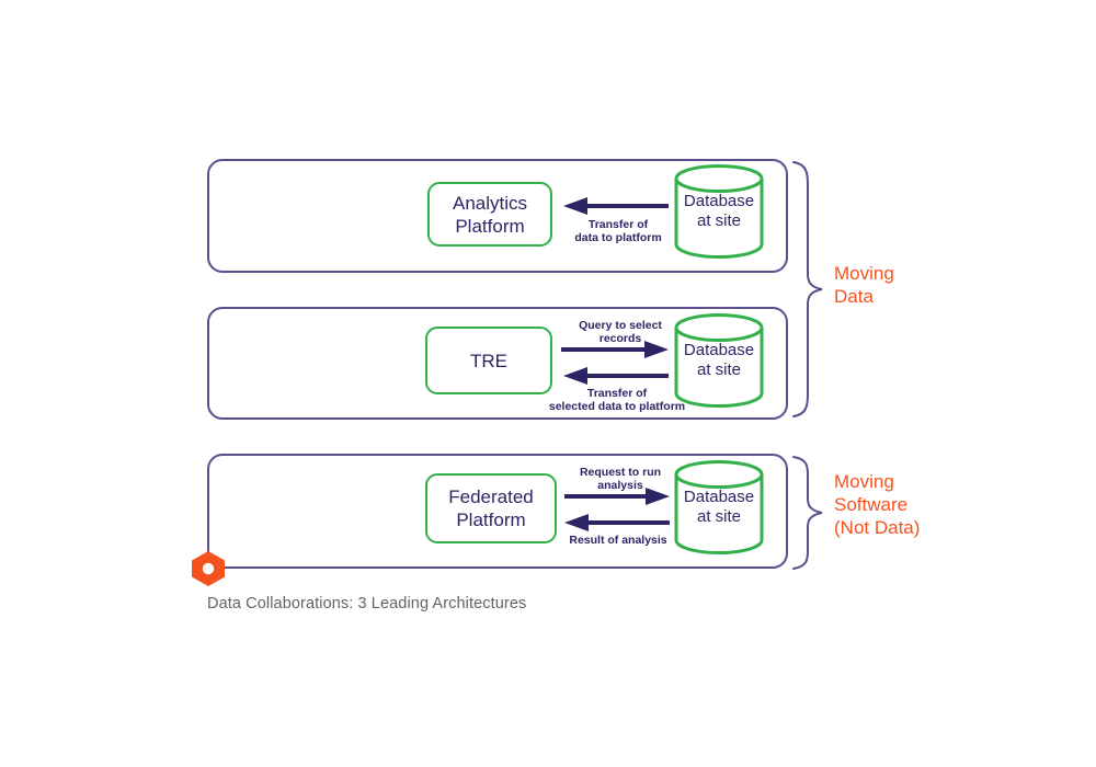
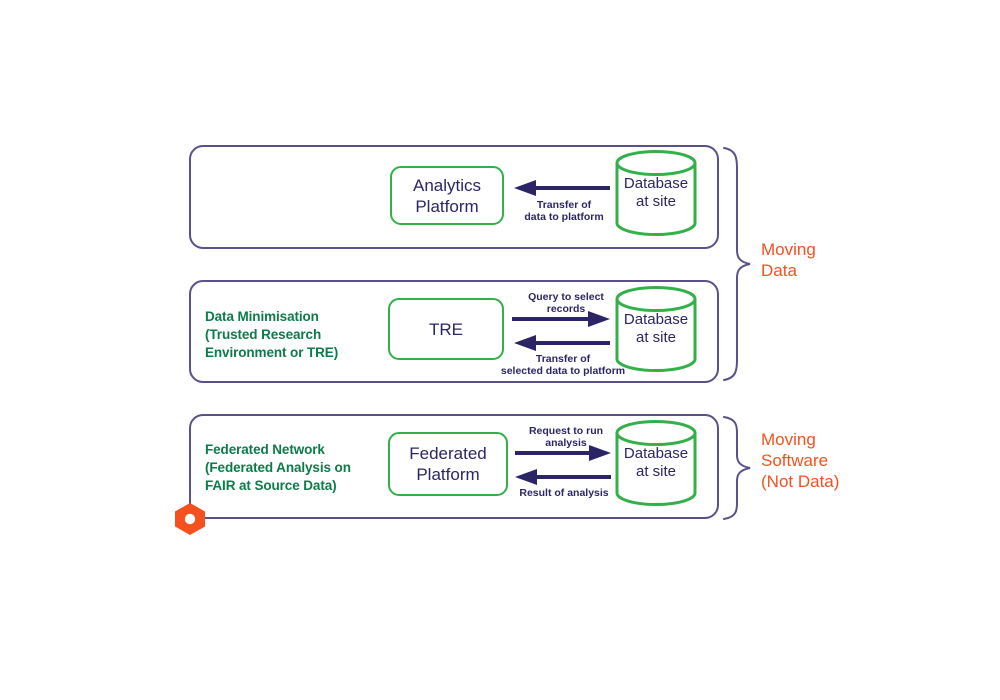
  Analytics
  Platform
  Transfer of
  data to platform
  Database
  at site
+ Data Minimisation
+ (Trusted Research
+ Environment or TRE)
  TRE
  Query to select
  records
  Transfer of
  selected data to platform
  Database
  at site
+ Federated Network
+ (Federated Analysis on
+ FAIR at Source Data)
  Federated
  Platform
  Request to run
  analysis
  Result of analysis
  Database
  at site
  Moving
  Data
  Moving
  Software
  (Not Data)
- Data Collaborations: 3 Leading Architectures
